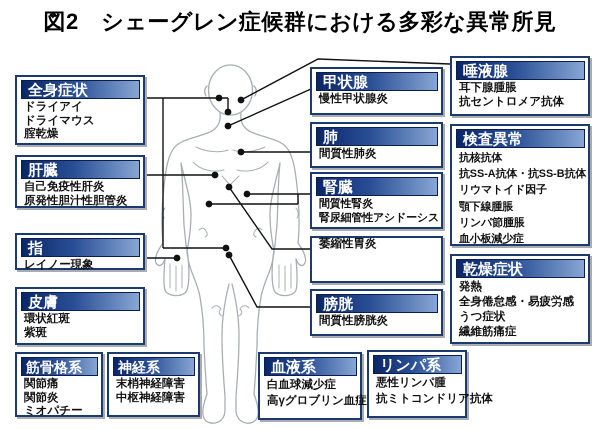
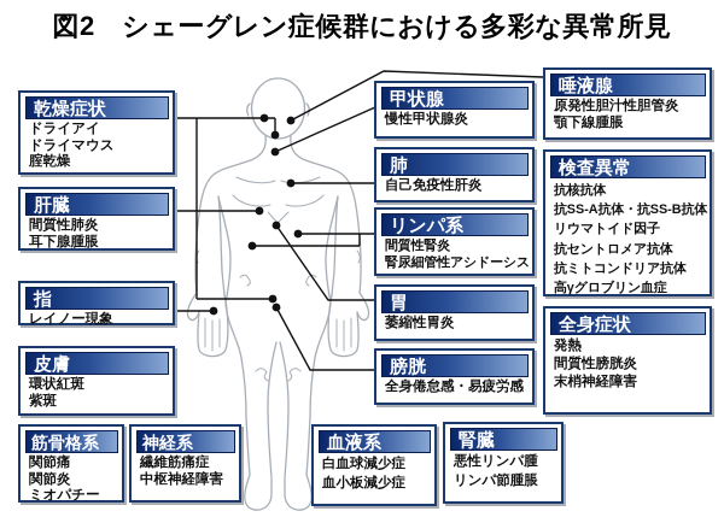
  図2 シェーグレン症候群における多彩な異常所見
- 全身症状
+ 乾燥症状
  ドライアイ
  ドライマウス
  腟乾燥
  肝臓
- 自己免疫性肝炎
+ 間質性肺炎
- 原発性胆汁性胆管炎
+ 耳下腺腫脹
  指
  レイノー現象
  皮膚
  環状紅斑
  紫斑
  筋骨格系
  関節痛
  関節炎
  ミオパチー
  神経系
- 末梢神経障害
+ 繊維筋痛症
  中枢神経障害
  甲状腺
  慢性甲状腺炎
  肺
- 間質性肺炎
+ 自己免疫性肝炎
- 腎臓
+ リンパ系
  間質性腎炎
  腎尿細管性アシドーシス
+ 胃
  萎縮性胃炎
  膀胱
- 間質性膀胱炎
+ 全身倦怠感・易疲労感
  血液系
  白血球減少症
- 高γグロブリン血症
+ 血小板減少症
- リンパ系
+ 腎臓
  悪性リンパ腫
- 抗ミトコンドリア抗体
+ リンパ節腫脹
  唾液腺
- 耳下腺腫脹
+ 原発性胆汁性胆管炎
- 抗セントロメア抗体
+ 顎下線腫脹
  検査異常
  抗核抗体
  抗SS-A抗体・抗SS-B抗体
  リウマトイド因子
- 顎下線腫脹
+ 抗セントロメア抗体
- リンパ節腫脹
+ 抗ミトコンドリア抗体
- 血小板減少症
+ 高γグロブリン血症
- 乾燥症状
+ 全身症状
  発熱
- 全身倦怠感・易疲労感
+ 間質性膀胱炎
- うつ症状
- 繊維筋痛症
+ 末梢神経障害
